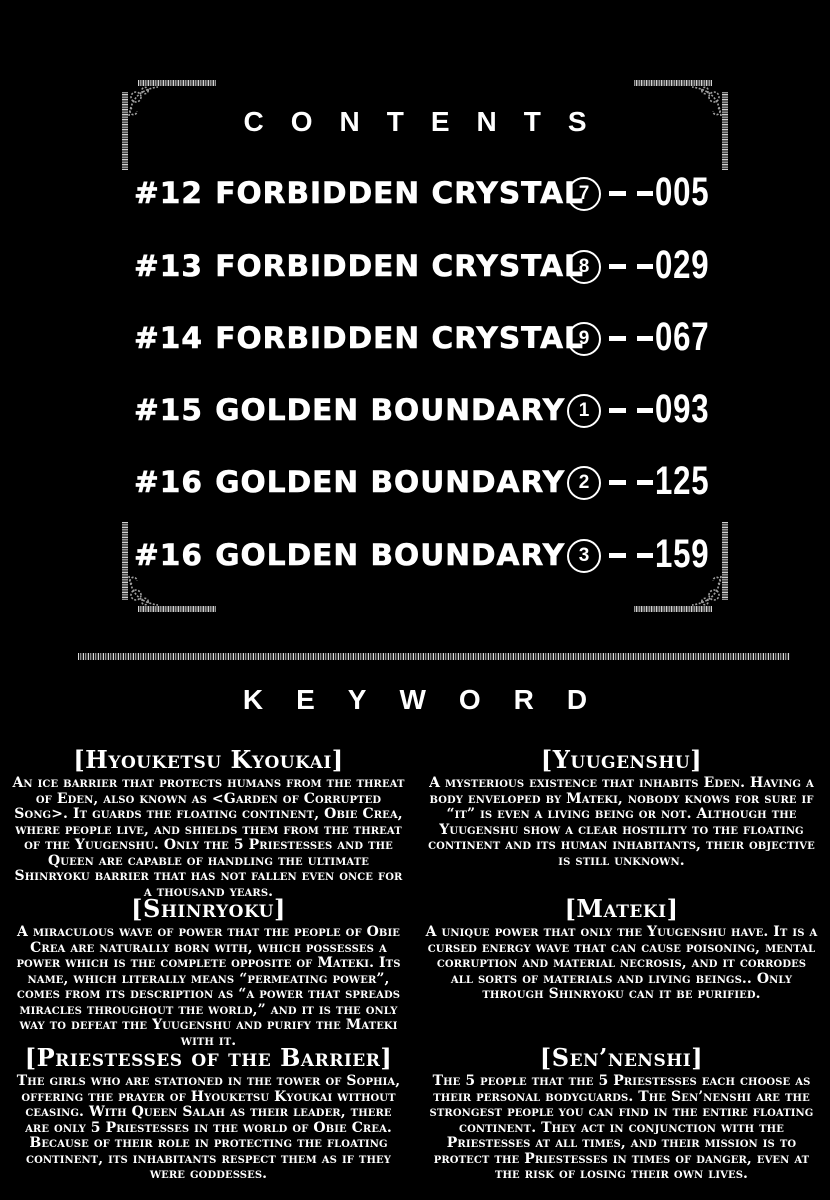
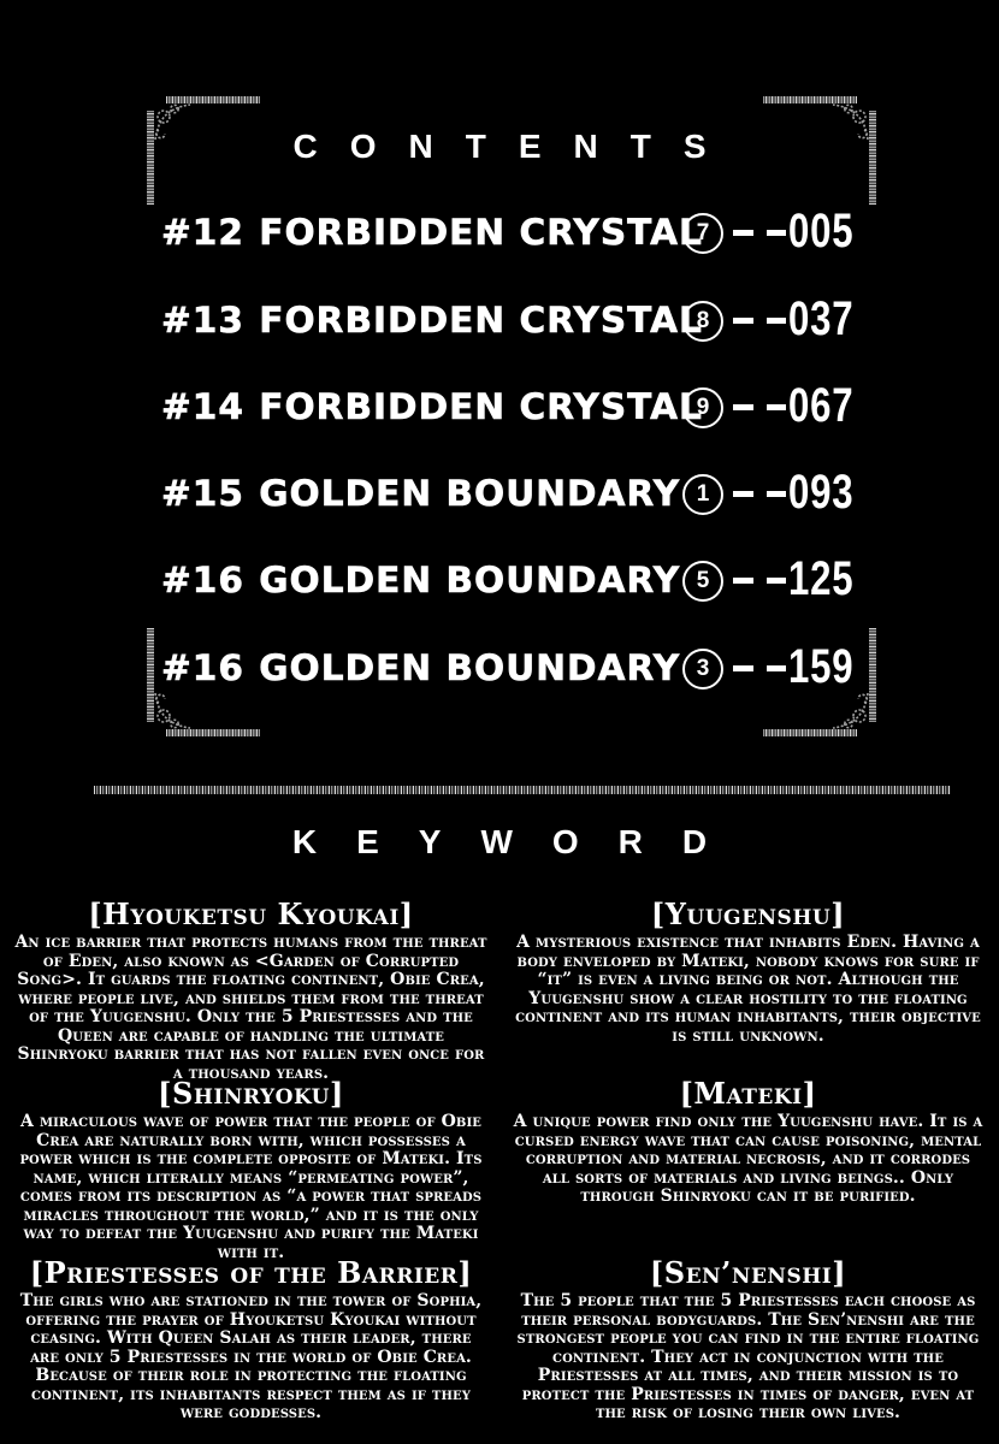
  CONTENTS
  #12 FORBIDDEN CRYSTAL
  7
  005
  #13 FORBIDDEN CRYSTAL
  8
- 029
+ 037
  #14 FORBIDDEN CRYSTAL
  9
  067
  #15 GOLDEN BOUNDARY
  1
  093
  #16 GOLDEN BOUNDARY
- 2
+ 5
  125
  #16 GOLDEN BOUNDARY
  3
  159
  KEYWORD
  [Hyouketsu Kyoukai]
  An ice barrier that protects humans from the threat of Eden, also known as <Garden of Corrupted Song>. It guards the floating continent, Obie Crea, where people live, and shields them from the threat of the Yuugenshu. Only the 5 Priestesses and the Queen are capable of handling the ultimate Shinryoku barrier that has not fallen even once for a thousand years.
  [Yuugenshu]
  A mysterious existence that inhabits Eden. Having a body enveloped by Mateki, nobody knows for sure if “it” is even a living being or not. Although the Yuugenshu show a clear hostility to the floating continent and its human inhabitants, their objective is still unknown.
  [Shinryoku]
  A miraculous wave of power that the people of Obie Crea are naturally born with, which possesses a power which is the complete opposite of Mateki. Its name, which literally means “permeating power”, comes from its description as “a power that spreads miracles throughout the world,” and it is the only way to defeat the Yuugenshu and purify the Mateki with it.
  [Mateki]
- A unique power that only the Yuugenshu have. It is a cursed energy wave that can cause poisoning, mental corruption and material necrosis, and it corrodes all sorts of materials and living beings.. Only through Shinryoku can it be purified.
+ A unique power find only the Yuugenshu have. It is a cursed energy wave that can cause poisoning, mental corruption and material necrosis, and it corrodes all sorts of materials and living beings.. Only through Shinryoku can it be purified.
  [Priestesses of the Barrier]
  The girls who are stationed in the tower of Sophia, offering the prayer of Hyouketsu Kyoukai without ceasing. With Queen Salah as their leader, there are only 5 Priestesses in the world of Obie Crea. Because of their role in protecting the floating continent, its inhabitants respect them as if they were goddesses.
  [Sen’nenshi]
  The 5 people that the 5 Priestesses each choose as their personal bodyguards. The Sen’nenshi are the strongest people you can find in the entire floating continent. They act in conjunction with the Priestesses at all times, and their mission is to protect the Priestesses in times of danger, even at the risk of losing their own lives.
